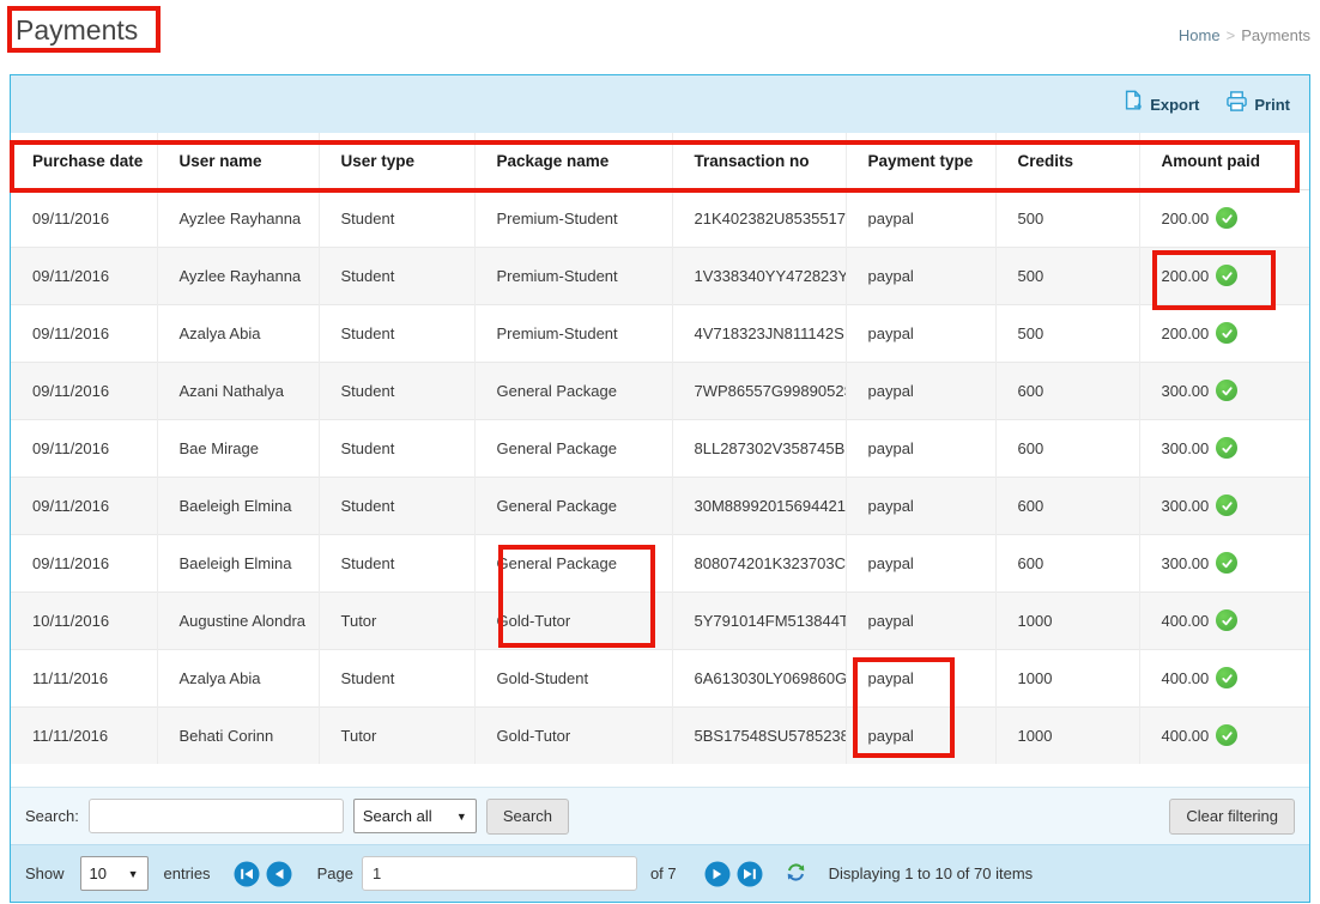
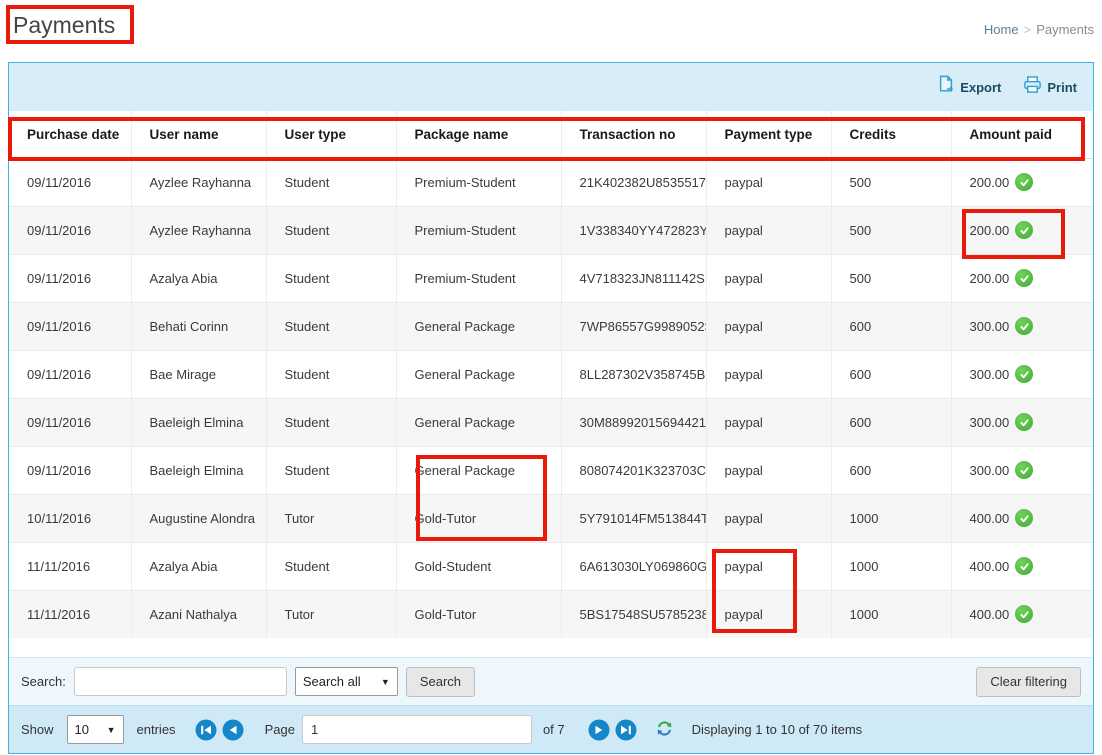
  Payments
  Home > Payments
  Export
  Print
  Purchase date	User name	User type	Package name	Transaction no	Payment type	Credits	Amount paid
  09/11/2016	Ayzlee Rayhanna	Student	Premium-Student	21K402382U8535517	paypal	500	200.00
  09/11/2016	Ayzlee Rayhanna	Student	Premium-Student	1V338340YY472823Y	paypal	500	200.00
  09/11/2016	Azalya Abia	Student	Premium-Student	4V718323JN811142S	paypal	500	200.00
- 09/11/2016	Azani Nathalya	Student	General Package	7WP86557G9989052	paypal	600	300.00
+ 09/11/2016	Behati Corinn	Student	General Package	7WP86557G9989052	paypal	600	300.00
  09/11/2016	Bae Mirage	Student	General Package	8LL287302V358745B	paypal	600	300.00
  09/11/2016	Baeleigh Elmina	Student	General Package	30M88992015694421	paypal	600	300.00
  09/11/2016	Baeleigh Elmina	Student	General Package	808074201K323703C	paypal	600	300.00
  10/11/2016	Augustine Alondra	Tutor	Gold-Tutor	5Y791014FM513844T	paypal	1000	400.00
  11/11/2016	Azalya Abia	Student	Gold-Student	6A613030LY069860G	paypal	1000	400.00
- 11/11/2016	Behati Corinn	Tutor	Gold-Tutor	5BS17548SU5785238	paypal	1000	400.00
+ 11/11/2016	Azani Nathalya	Tutor	Gold-Tutor	5BS17548SU5785238	paypal	1000	400.00
  Search:
  Search all
  ▼
  Search
  Clear filtering
  Show
  10
  ▼
  entries
  Page
  1
  of 7
  Displaying 1 to 10 of 70 items
